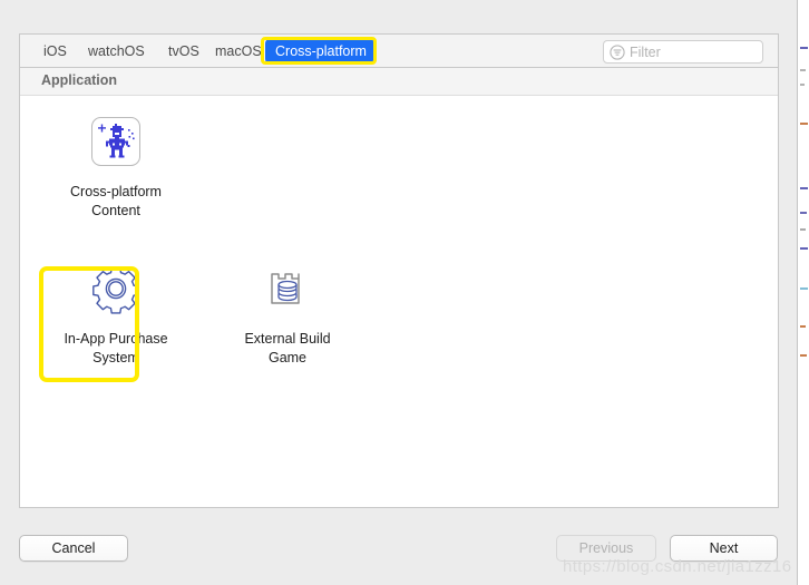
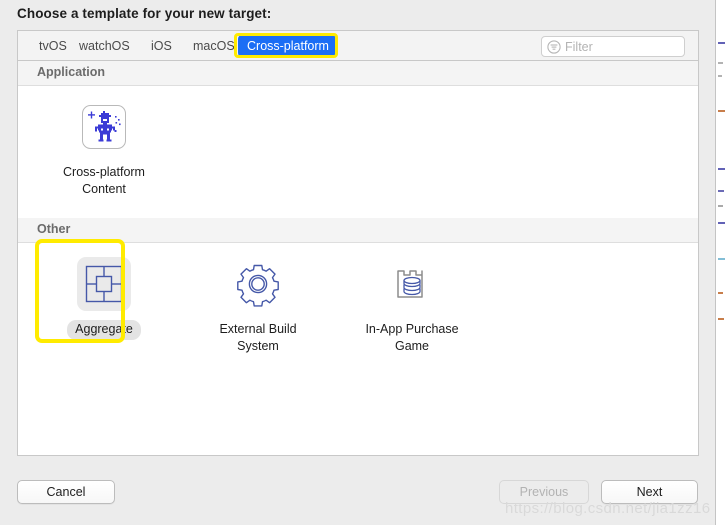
+ Choose a template for your new target:
- iOS
+ tvOS
  watchOS
- tvOS
+ iOS
  macOS
  Cross-platform
  Filter
  Application
  Cross-platform
  Content
+ Other
+ Aggregate
- In-App Purchase
+ External Build
  System
- External Build
+ In-App Purchase
  Game
  Cancel
  Previous
  Next
  https://blog.csdn.net/jia1zz16
